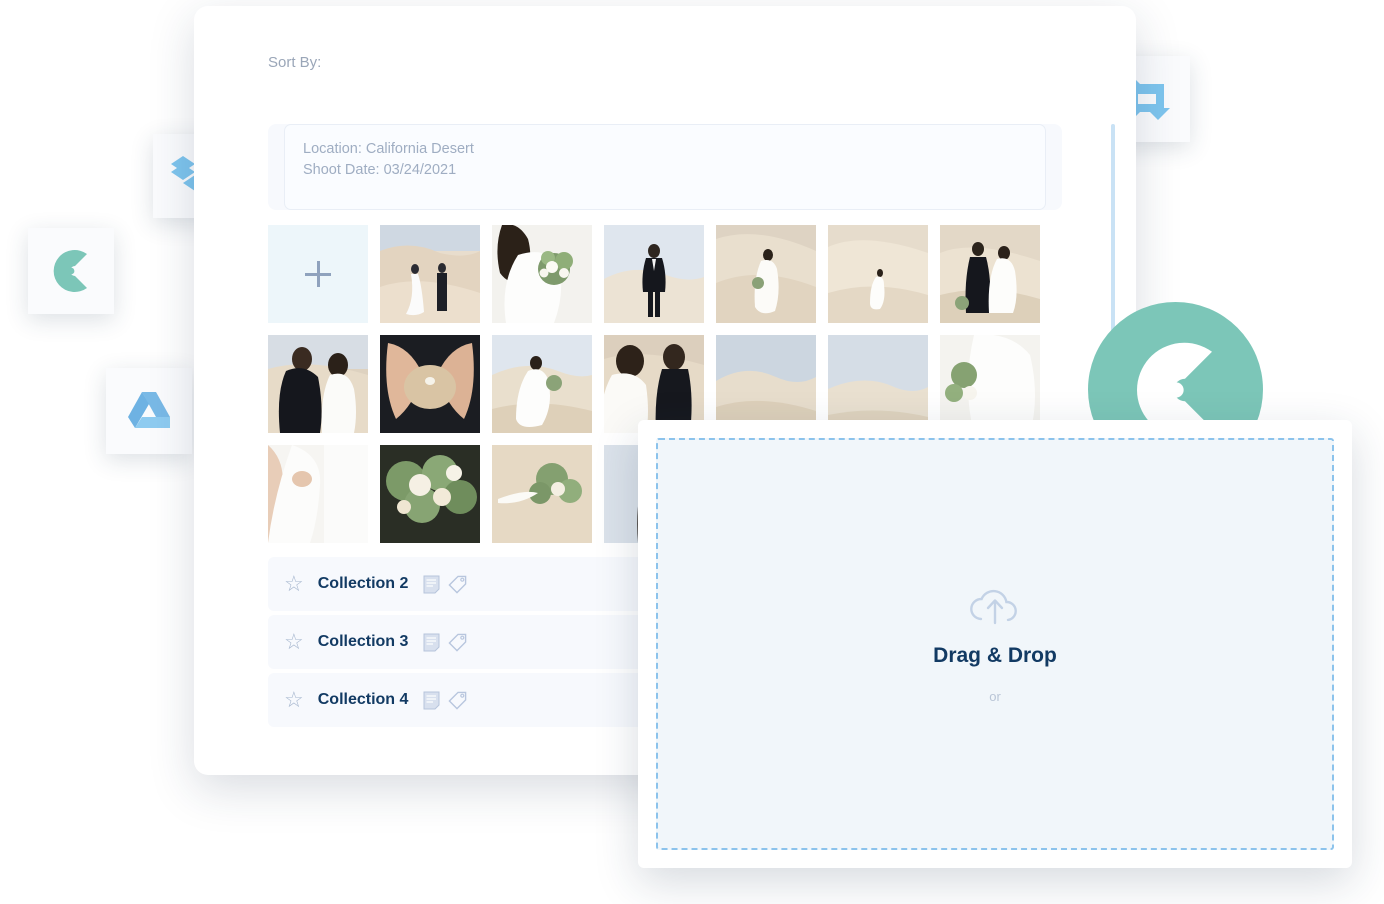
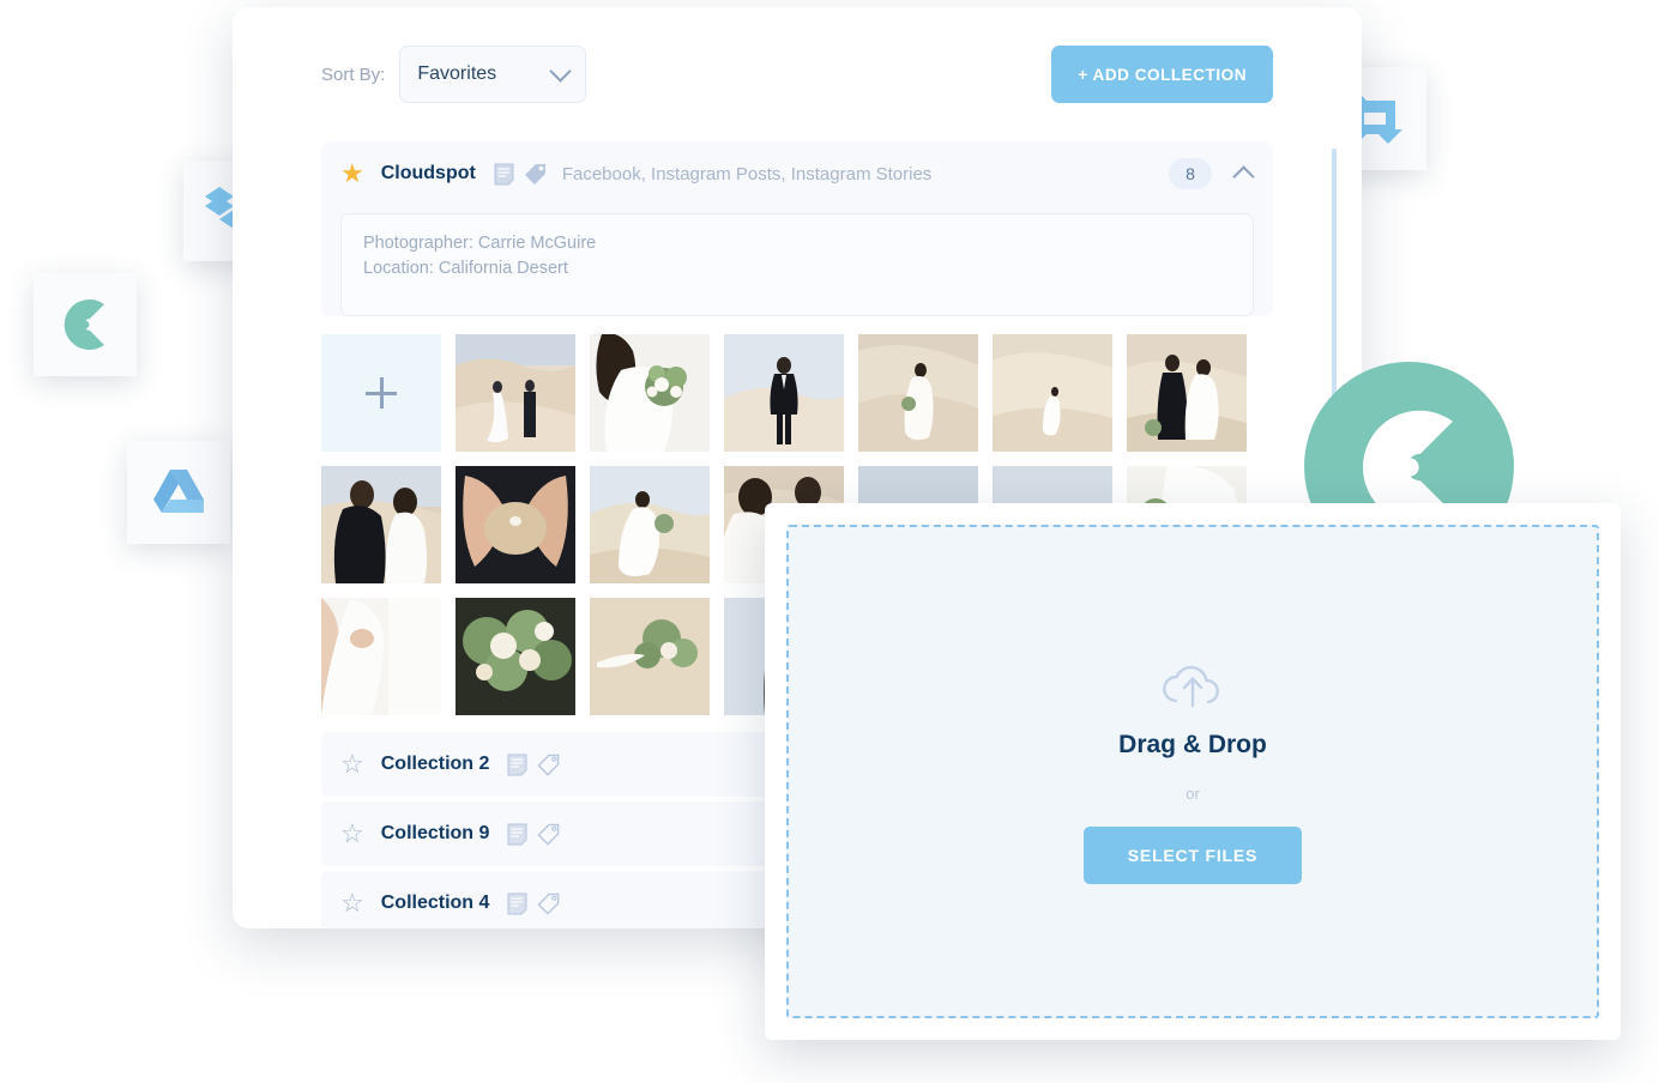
  Sort By:
+ Favorites
+ + ADD COLLECTION
+ ★
+ Cloudspot
+ Facebook, Instagram Posts, Instagram Stories
+ 8
+ Photographer: Carrie McGuire
  Location: California Desert
- Shoot Date: 03/24/2021
  ☆
  Collection 2
  ☆
- Collection 3
+ Collection 9
  ☆
  Collection 4
  Drag & Drop
  or
+ SELECT FILES
